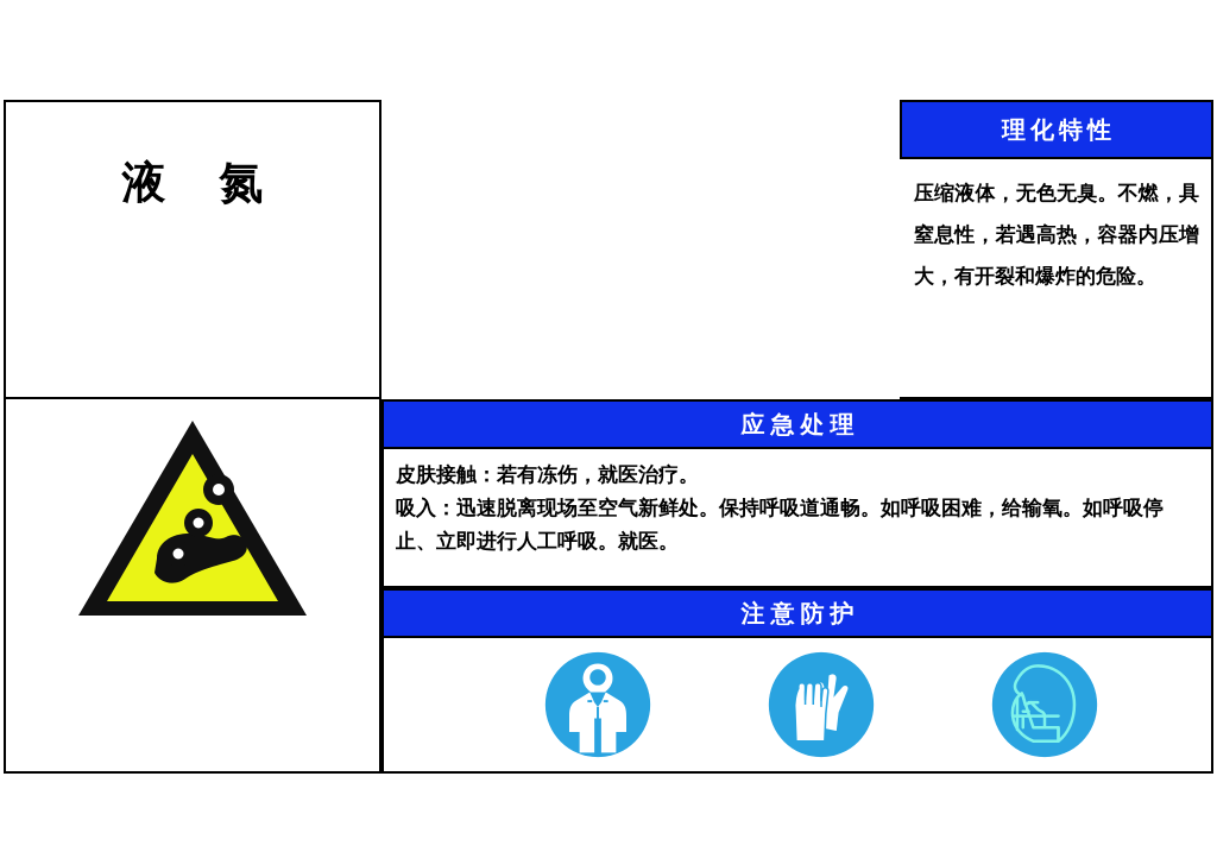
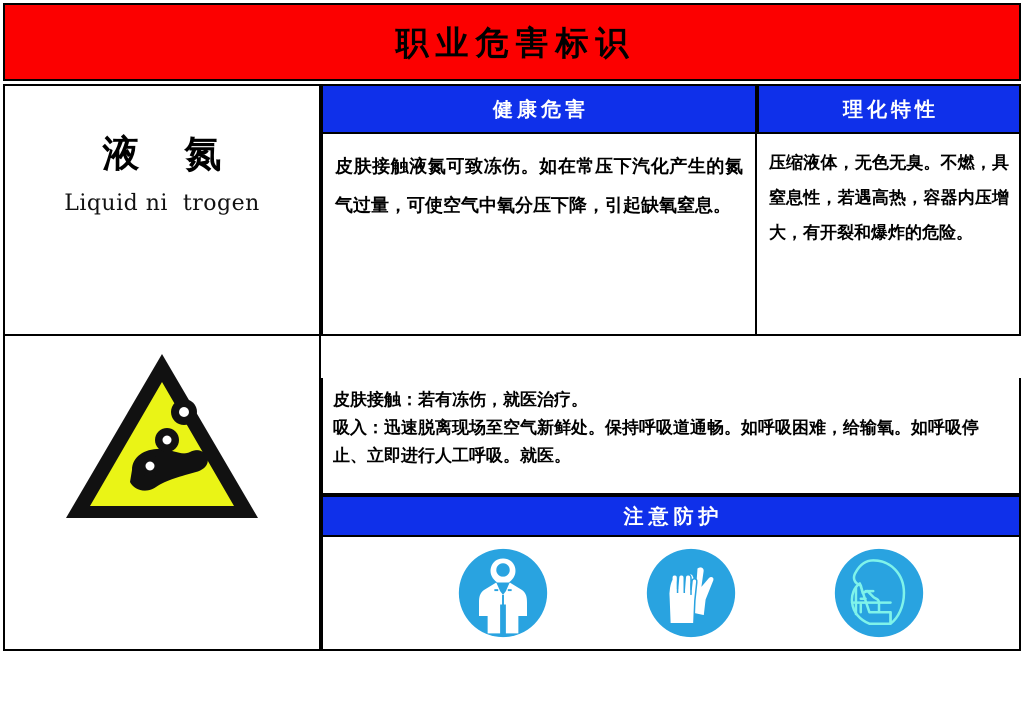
+ 职业危害标识
  液 氮
+ Liquid ni trogen
+ 健康危害
  理化特性
+ 皮肤接触液氮可致冻伤。如在常压下汽化产生的氮气过量，可使空气中氧分压下降，引起缺氧窒息。
  压缩液体，无色无臭。不燃，具窒息性，若遇高热，容器内压增大，有开裂和爆炸的危险。
- 应急处理
  皮肤接触：若有冻伤，就医治疗。
  吸入：迅速脱离现场至空气新鲜处。保持呼吸道通畅。如呼吸困难，给输氧。如呼吸停止、立即进行人工呼吸。就医。
  注意防护
